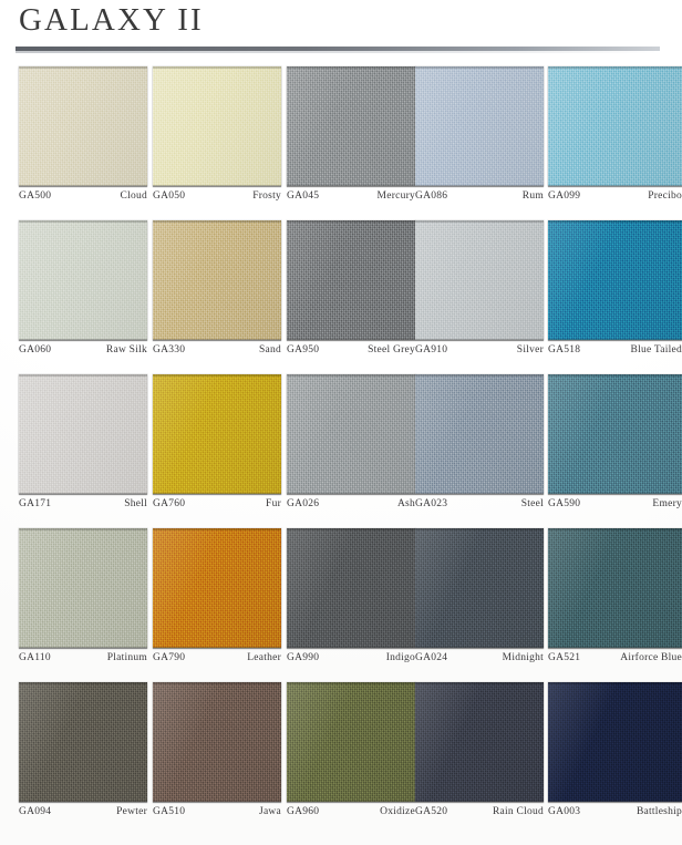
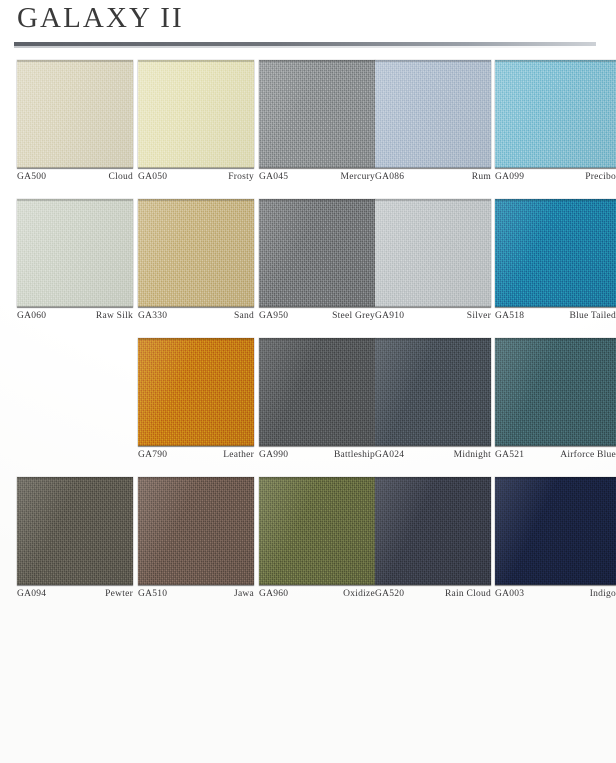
  GALAXY II
  GA500
  Cloud
  GA050
  Frosty
  GA045
  Mercury
  GA086
  Rum
  GA099
  Precibo
  GA060
  Raw Silk
  GA330
  Sand
  GA950
  Steel Grey
  GA910
  Silver
  GA518
  Blue Tailed
- GA171
- Shell
- GA760
- Fur
- GA026
- Ash
- GA023
- Steel
- GA590
- Emery
- GA110
- Platinum
  GA790
  Leather
  GA990
- Indigo
+ Battleship
  GA024
  Midnight
  GA521
  Airforce Blue
  GA094
  Pewter
  GA510
  Jawa
  GA960
  Oxidize
  GA520
  Rain Cloud
  GA003
- Battleship
+ Indigo
